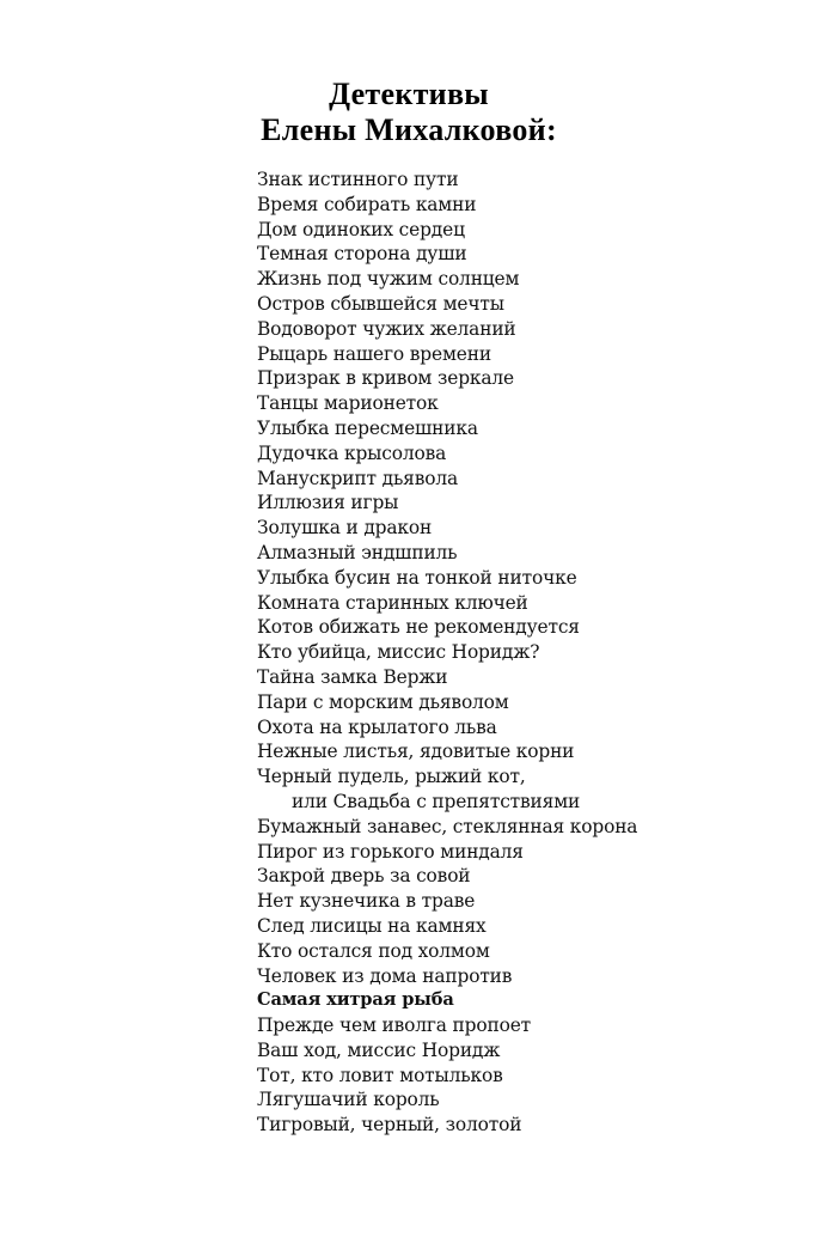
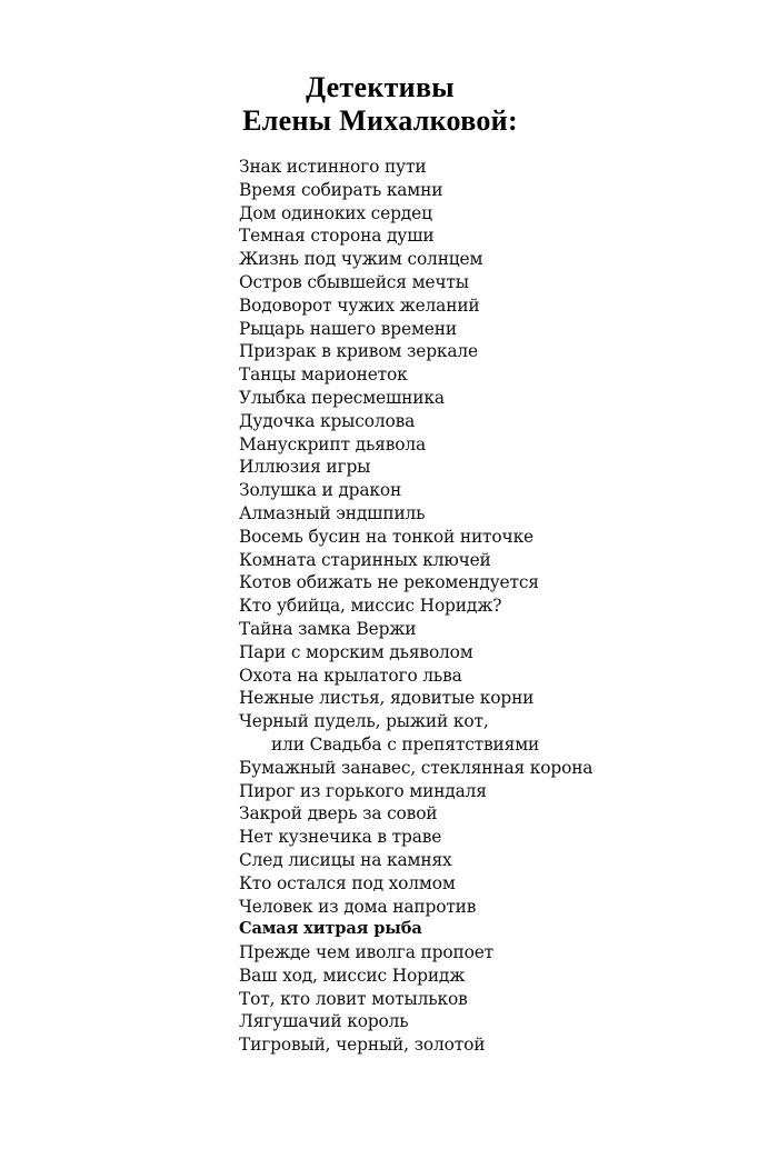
  Детективы
  Елены Михалковой:
  Знак истинного пути
  Время собирать камни
  Дом одиноких сердец
  Темная сторона души
  Жизнь под чужим солнцем
  Остров сбывшейся мечты
  Водоворот чужих желаний
  Рыцарь нашего времени
  Призрак в кривом зеркале
  Танцы марионеток
  Улыбка пересмешника
  Дудочка крысолова
  Манускрипт дьявола
  Иллюзия игры
  Золушка и дракон
  Алмазный эндшпиль
- Улыбка бусин на тонкой ниточке
+ Восемь бусин на тонкой ниточке
  Комната старинных ключей
  Котов обижать не рекомендуется
  Кто убийца, миссис Норидж?
  Тайна замка Вержи
  Пари с морским дьяволом
  Охота на крылатого льва
  Нежные листья, ядовитые корни
  Черный пудель, рыжий кот,
  или Свадьба с препятствиями
  Бумажный занавес, стеклянная корона
  Пирог из горького миндаля
  Закрой дверь за совой
  Нет кузнечика в траве
  След лисицы на камнях
  Кто остался под холмом
  Человек из дома напротив
  Самая хитрая рыба
  Прежде чем иволга пропоет
  Ваш ход, миссис Норидж
  Тот, кто ловит мотыльков
  Лягушачий король
  Тигровый, черный, золотой
